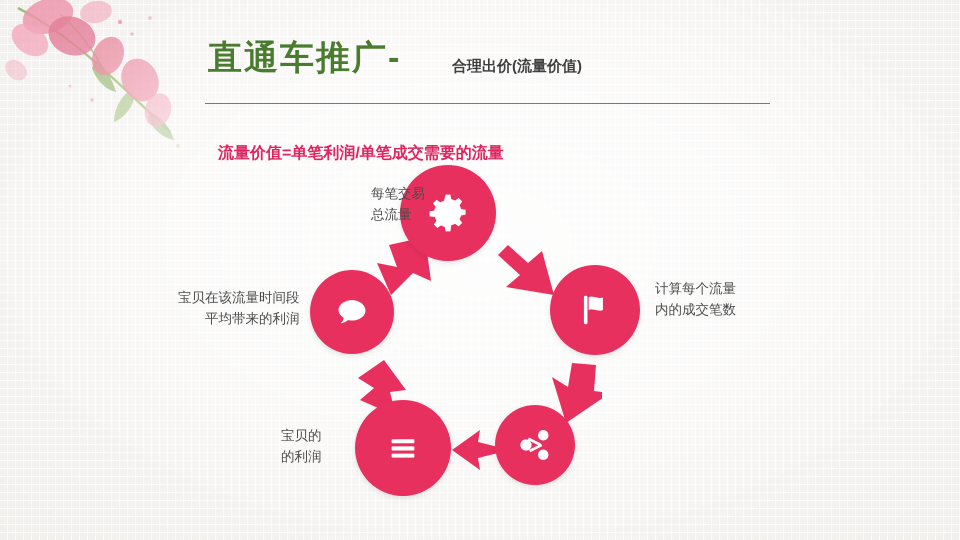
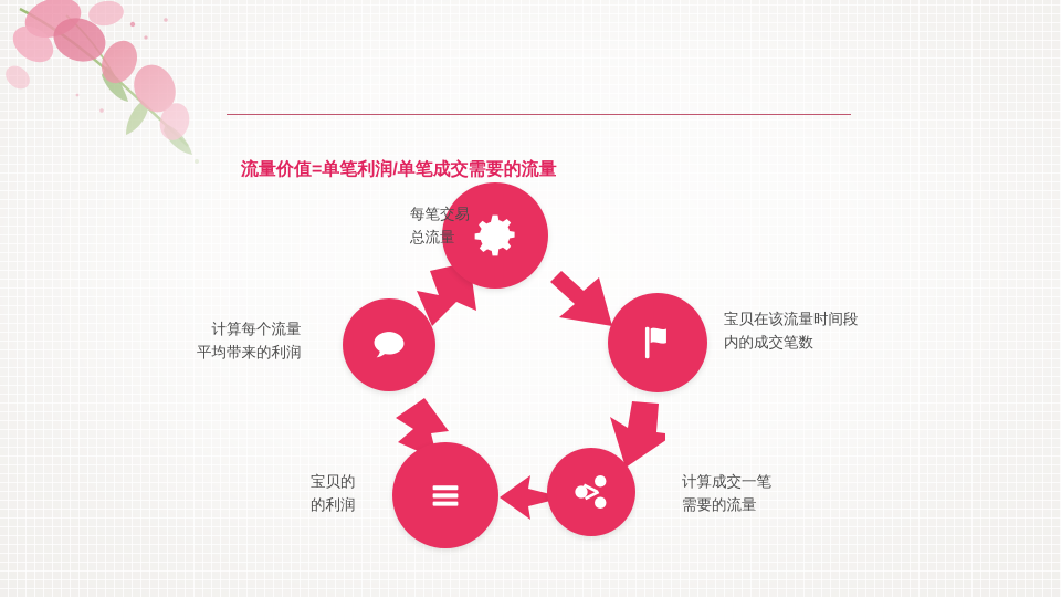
- 直通车推广-
- 合理出价(流量价值)
  流量价值=单笔利润/单笔成交需要的流量
  每笔交易
  总流量
- 计算每个流量
+ 宝贝在该流量时间段
  内的成交笔数
+ 计算成交一笔
+ 需要的流量
  宝贝的
  的利润
- 宝贝在该流量时间段
+ 计算每个流量
  平均带来的利润
